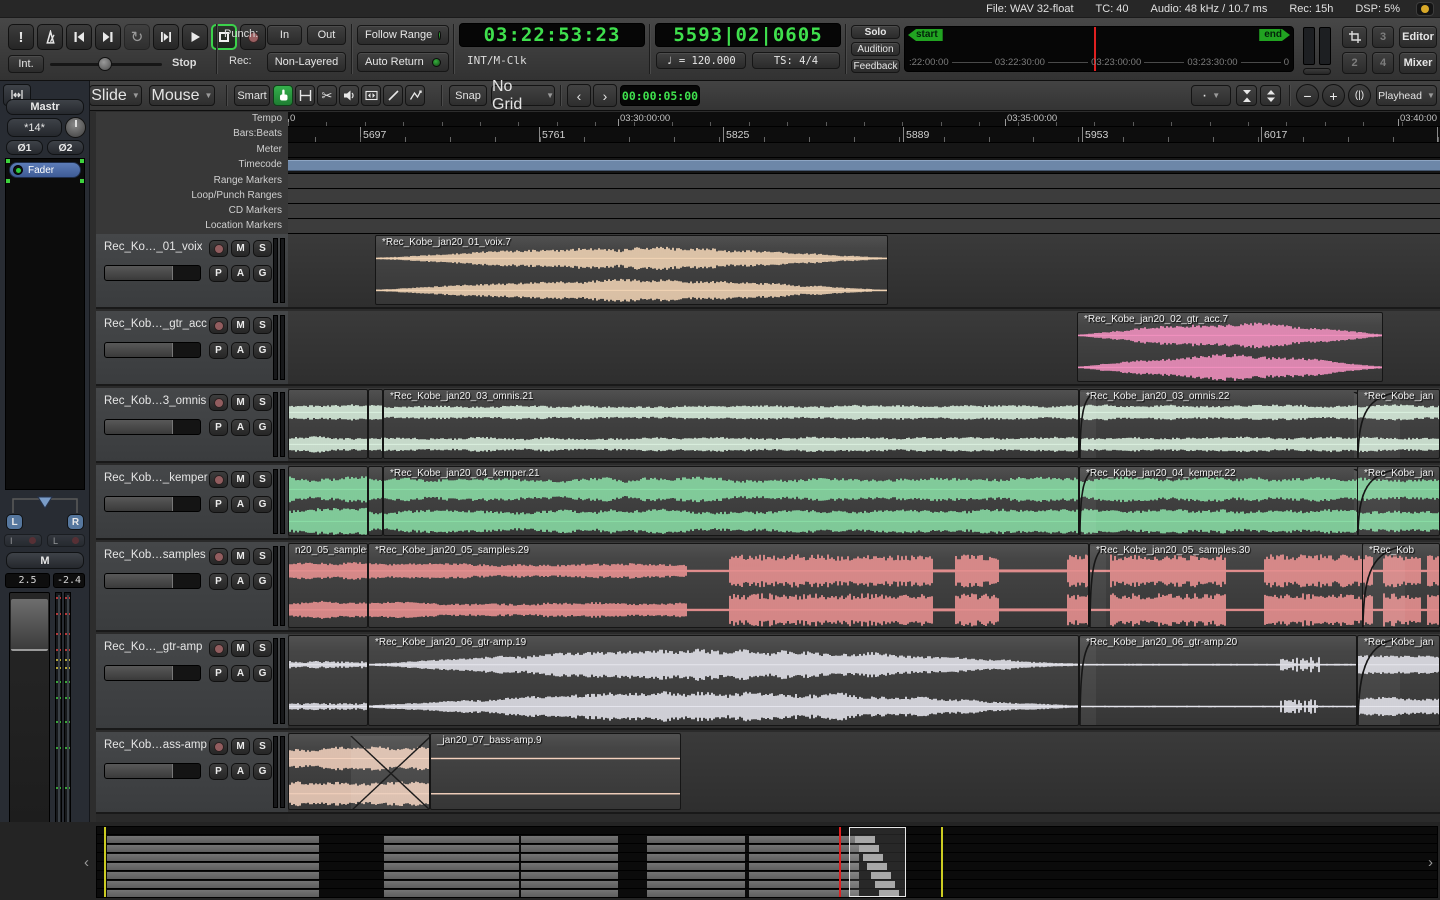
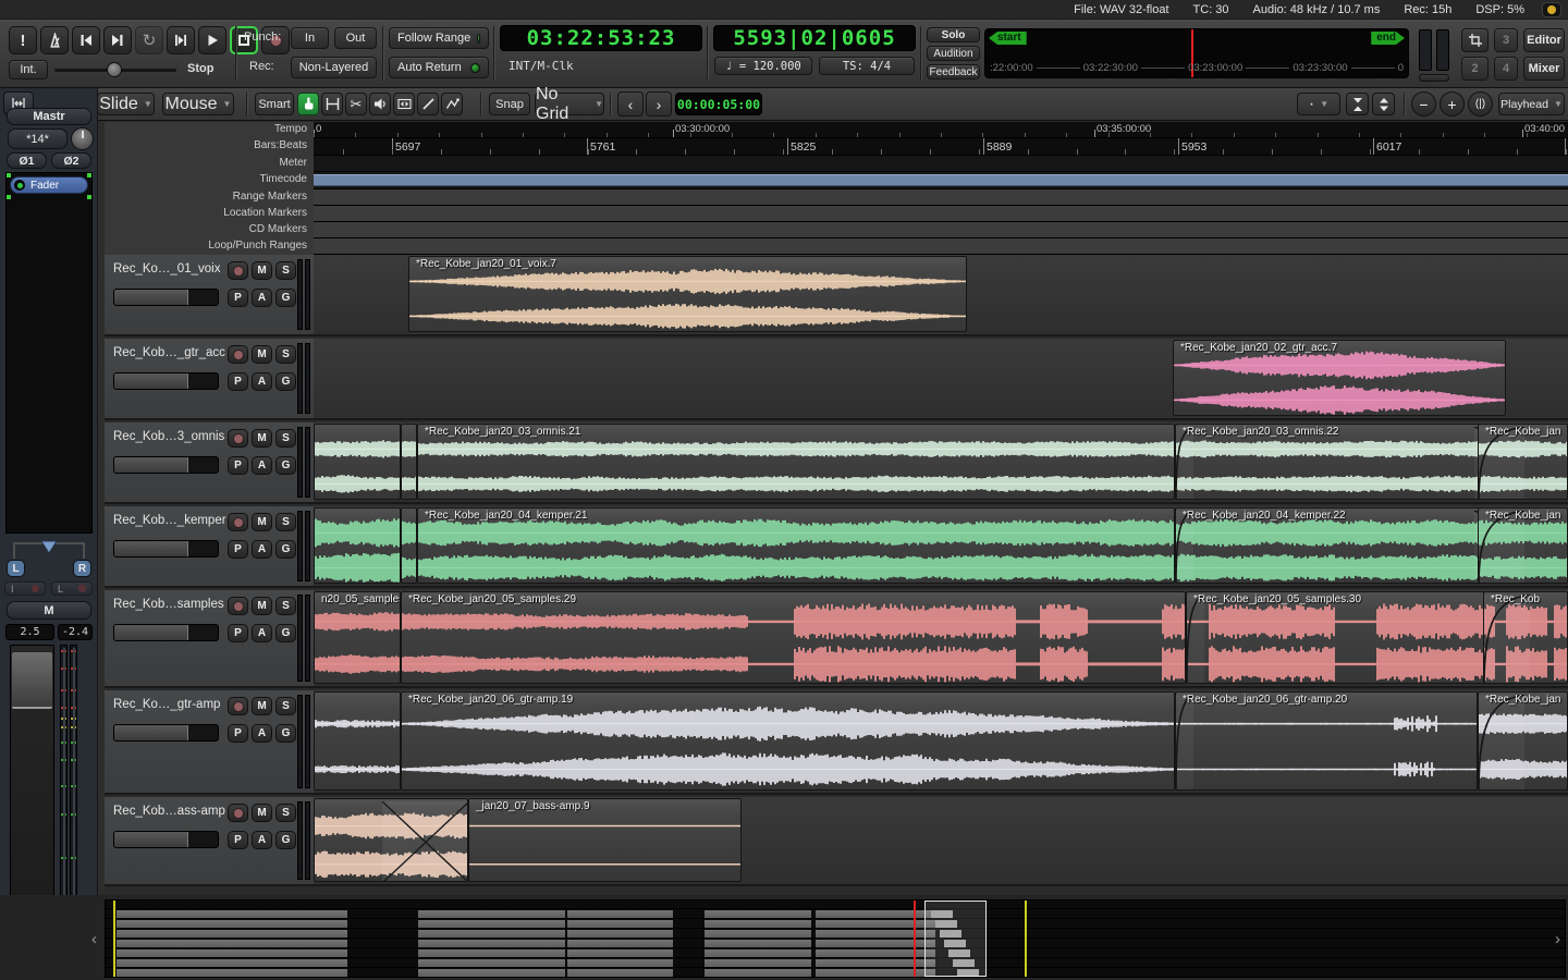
  File: WAV 32-float
- TC: 40
+ TC: 30
  Audio: 48 kHz / 10.7 ms
  Rec: 15h
  DSP: 5%
  !
  ↻
  Int.
  Stop
  Punch:
  In
  Out
  Rec:
  Non-Layered
  Follow Range
  Auto Return
  03:22:53:23
  INT/M-Clk
  5593|02|0605
  ♩ = 120.000
  TS: 4/4
  Solo
  Audition
  Feedback
  start
  end
  :22:00:00
  03:22:30:00
  03:23:00:00
  03:23:30:00
  0
  3
  Editor
  2
  4
  Mixer
  Slide
  ▼
  Mouse
  ▼
  Smart
  ✂
  Snap
  No Grid
  ▼
  ‹
  ›
  00:00:05:00
  ·
  ▼
  −
  +
  (|)
  Playhead
  ▼
  Mastr
  *14*
  Ø1
  Ø2
  Fader
  L
  R
  I
  L
  M
  2.5
  -2.4
  Tempo
  Bars:Beats
  Meter
  Timecode
  Range Markers
- Loop/Punch Ranges
+ Location Markers
  CD Markers
- Location Markers
+ Loop/Punch Ranges
  0
  03:30:00:00
  03:35:00:00
  03:40:00
  5697
  5761
  5825
  5889
  5953
  6017
  Rec_Ko…_01_voix
  M
  S
  P
  A
  G
  Rec_Kob…_gtr_acc
  M
  S
  P
  A
  G
  Rec_Kob…3_omnis
  M
  S
  P
  A
  G
  Rec_Kob…_kemper
  M
  S
  P
  A
  G
  Rec_Kob…samples
  M
  S
  P
  A
  G
  Rec_Ko…_gtr-amp
  M
  S
  P
  A
  G
  Rec_Kob…ass-amp
  M
  S
  P
  A
  G
  *Rec_Kobe_jan20_01_voix.7
  *Rec_Kobe_jan20_02_gtr_acc.7
  *Rec_Kobe_jan20_03_omnis.21
  *Rec_Kobe_jan20_03_omnis.22
  *Rec_Kobe_jan
  *Rec_Kobe_jan20_04_kemper.21
  *Rec_Kobe_jan20_04_kemper.22
  *Rec_Kobe_jan
  n20_05_sample
  *Rec_Kobe_jan20_05_samples.29
  *Rec_Kobe_jan20_05_samples.30
  *Rec_Kob
  *Rec_Kobe_jan20_06_gtr-amp.19
  *Rec_Kobe_jan20_06_gtr-amp.20
  *Rec_Kobe_jan
  _jan20_07_bass-amp.9
  ‹
  ›
